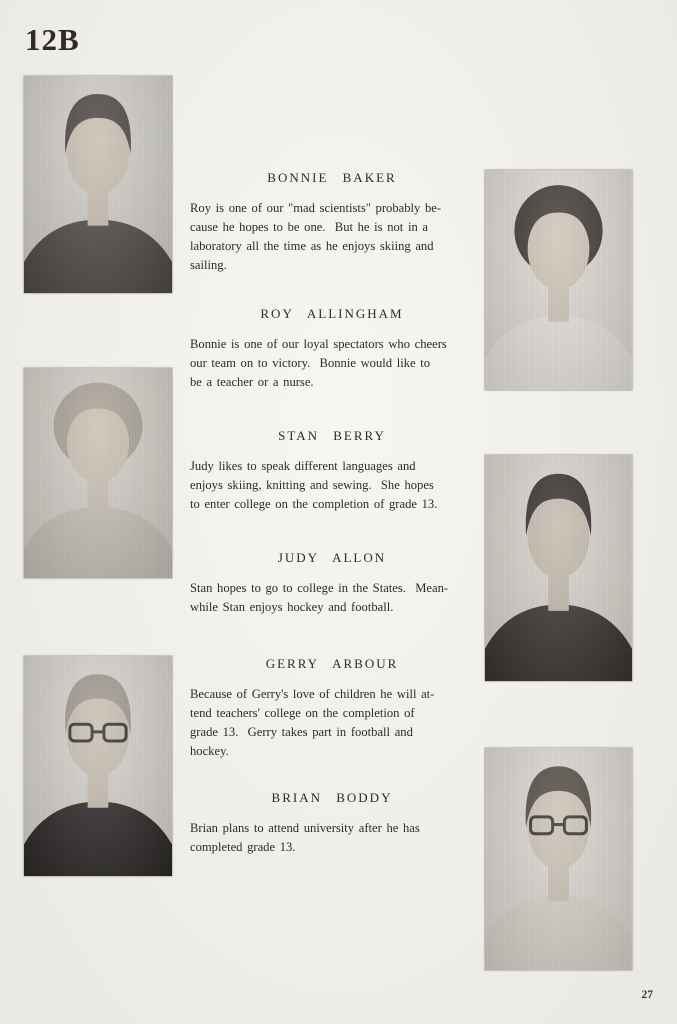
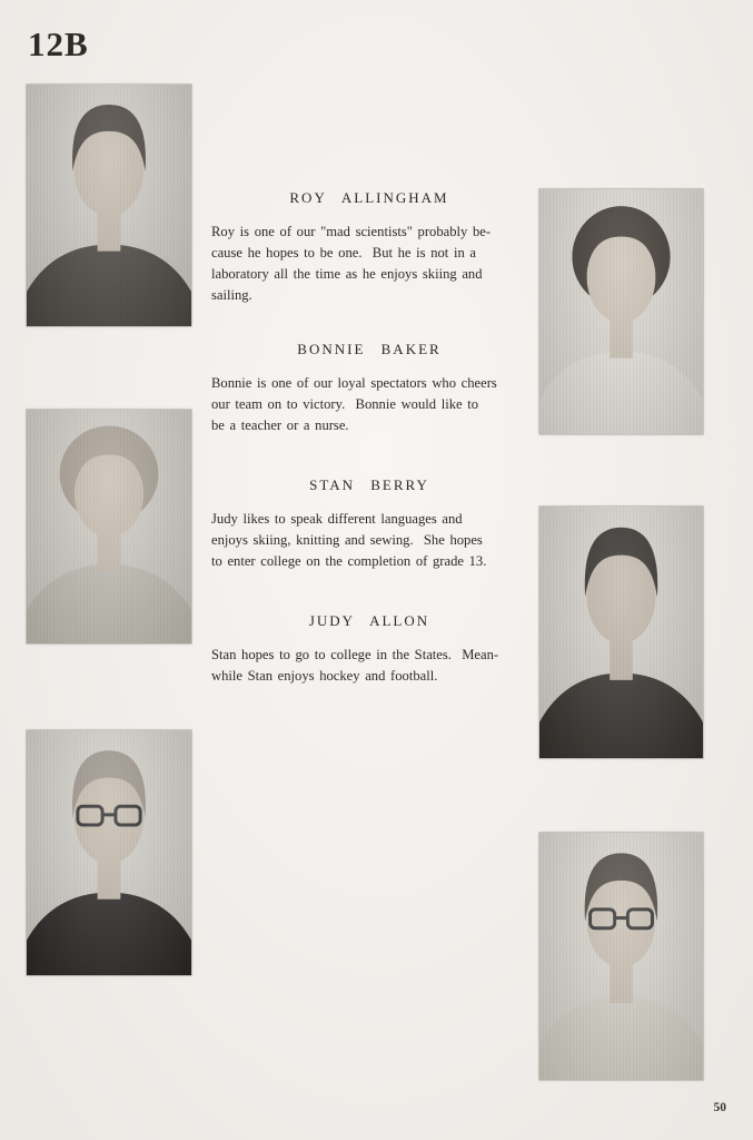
  12B
- BONNIE BAKER
+ ROY ALLINGHAM
  Roy is one of our "mad scientists" probably be-
  cause he hopes to be one. But he is not in a
  laboratory all the time as he enjoys skiing and
  sailing.
- ROY ALLINGHAM
+ BONNIE BAKER
  Bonnie is one of our loyal spectators who cheers
  our team on to victory. Bonnie would like to
  be a teacher or a nurse.
  STAN BERRY
  Judy likes to speak different languages and
  enjoys skiing, knitting and sewing. She hopes
  to enter college on the completion of grade 13.
  JUDY ALLON
  Stan hopes to go to college in the States. Mean-
  while Stan enjoys hockey and football.
- GERRY ARBOUR
- Because of Gerry's love of children he will at-
- tend teachers' college on the completion of
- grade 13. Gerry takes part in football and
- hockey.
- BRIAN BODDY
- Brian plans to attend university after he has
- completed grade 13.
- 27
+ 50
